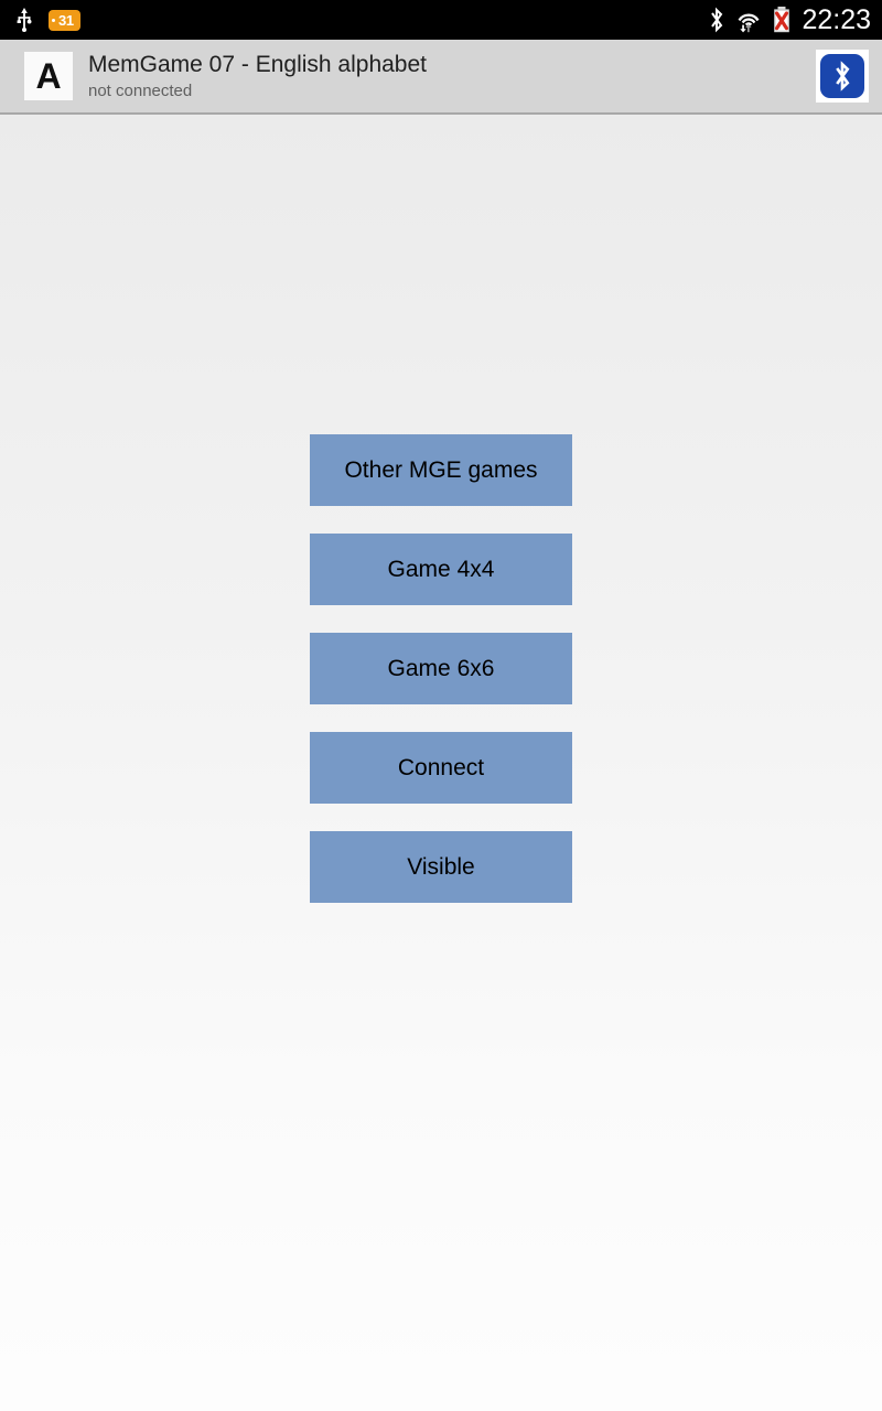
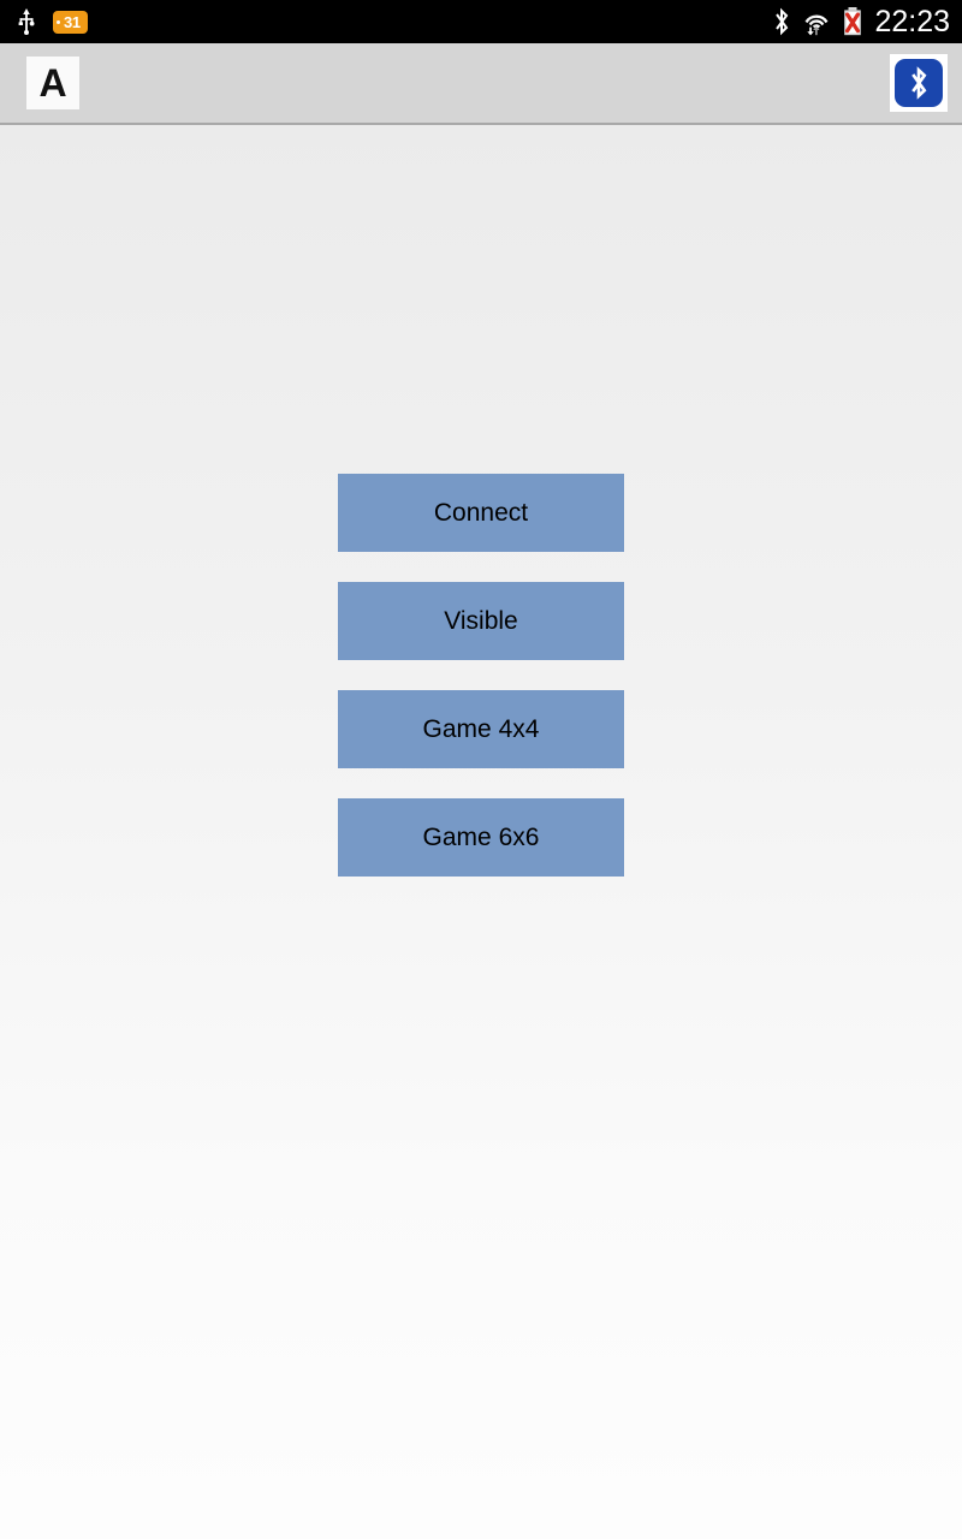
  31
  22:23
  A
- MemGame 07 - English alphabet
- not connected
- Other MGE games
- Game 4x4
+ Connect
- Game 6x6
+ Visible
- Connect
+ Game 4x4
- Visible
+ Game 6x6
